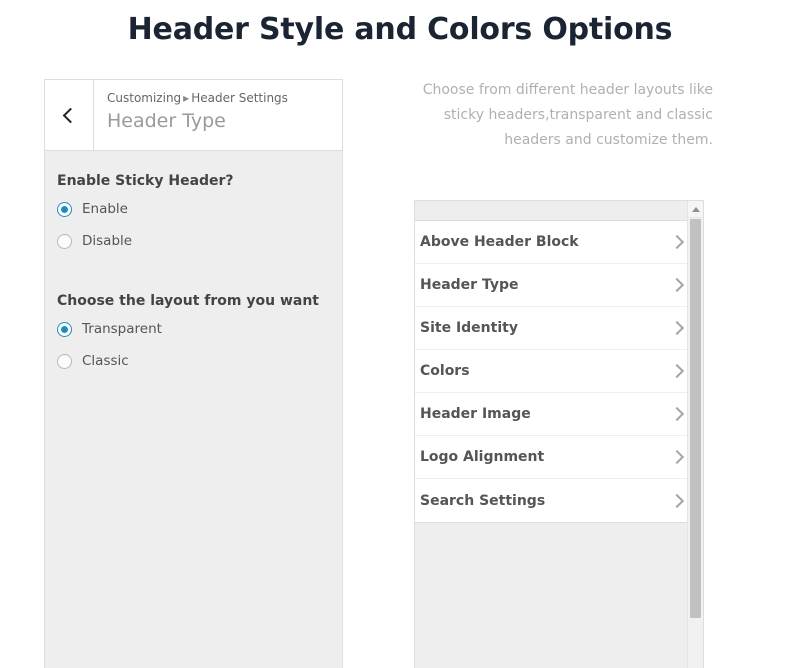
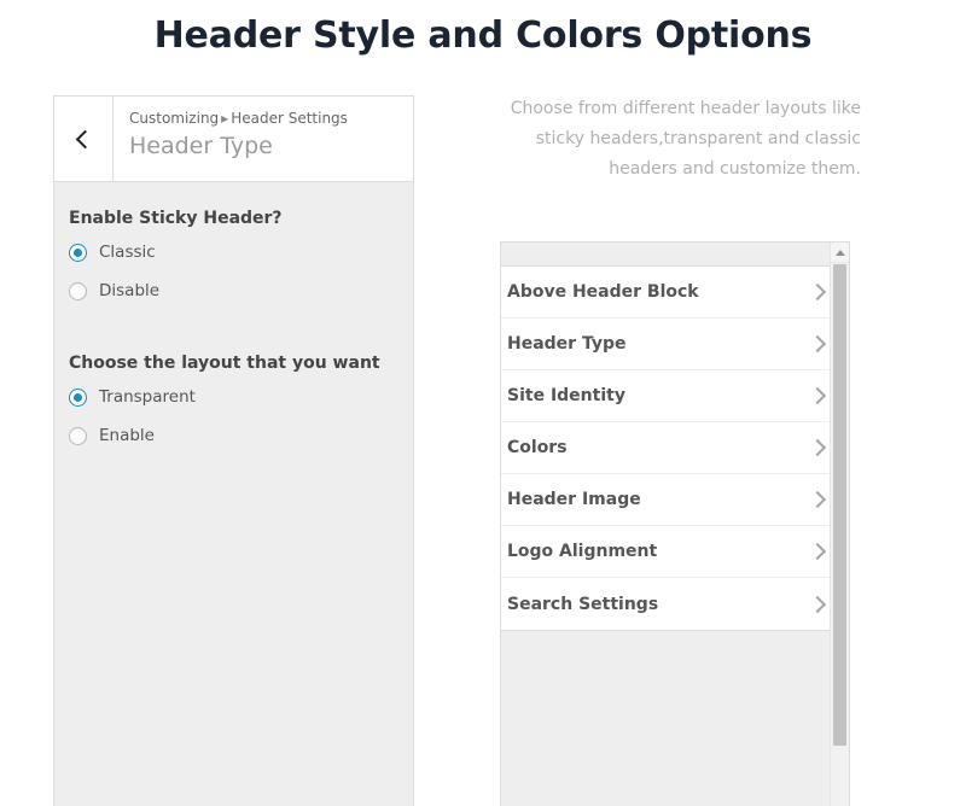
  Header Style and Colors Options
  Choose from different header layouts like sticky headers,transparent and classic headers and customize them.
  Customizing ▸ Header Settings
  Header Type
  Enable Sticky Header?
- Enable
+ Classic
  Disable
- Choose the layout from you want
+ Choose the layout that you want
  Transparent
- Classic
+ Enable
  Above Header Block
  Header Type
  Site Identity
  Colors
  Header Image
  Logo Alignment
  Search Settings
